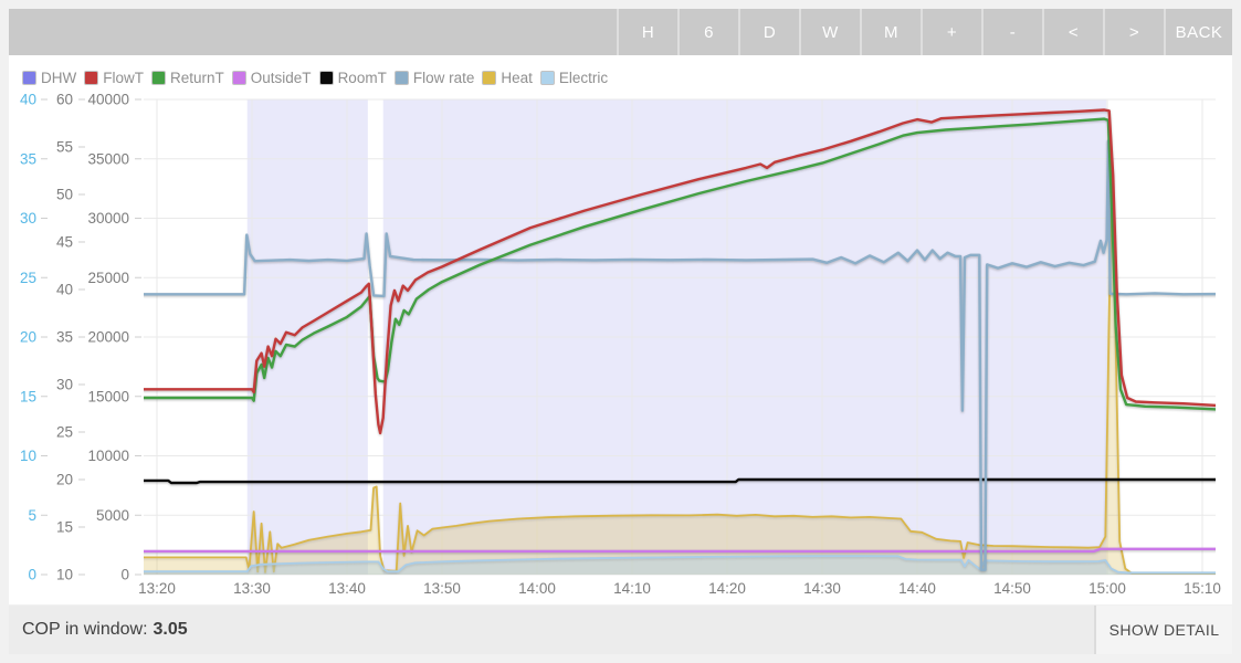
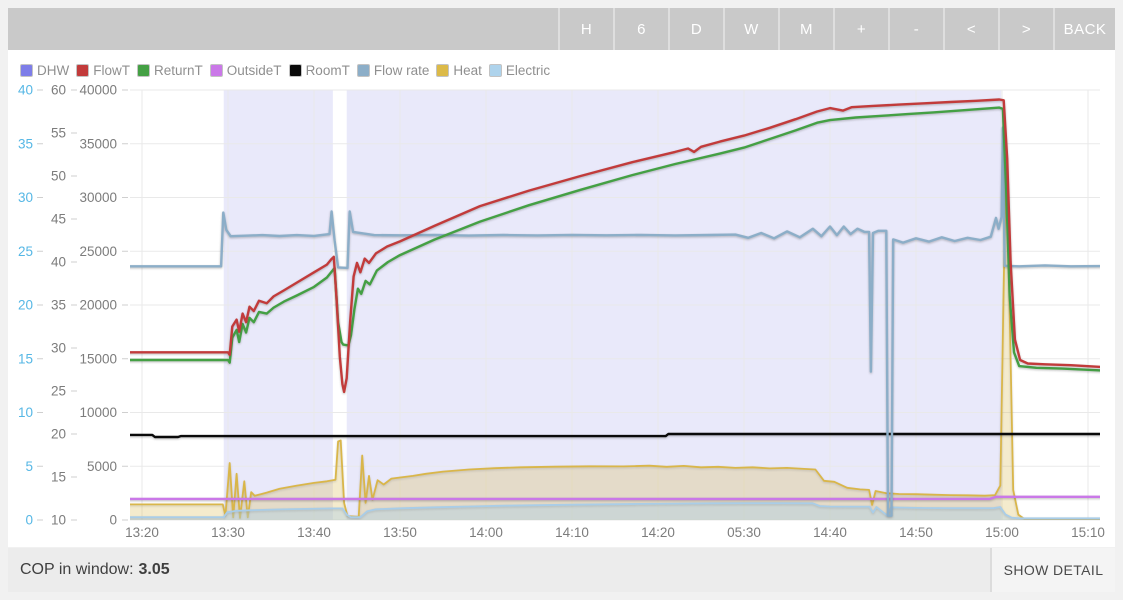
  H
  6
  D
  W
  M
  +
  -
  <
  >
  BACK
  DHW
  FlowT
  ReturnT
  OutsideT
  RoomT
  Flow rate
  Heat
  Electric
  13:20
  13:30
  13:40
  13:50
  14:00
  14:10
  14:20
- 14:30
+ 05:30
  14:40
  14:50
  15:00
  15:10
  0
  5
  10
  15
  20
  25
  30
  35
  40
  10
  15
  20
  25
  30
  35
  40
  45
  50
  55
  60
  0
  5000
  10000
  15000
  20000
  25000
  30000
  35000
  40000
  COP in window:
  3.05
  SHOW DETAIL
